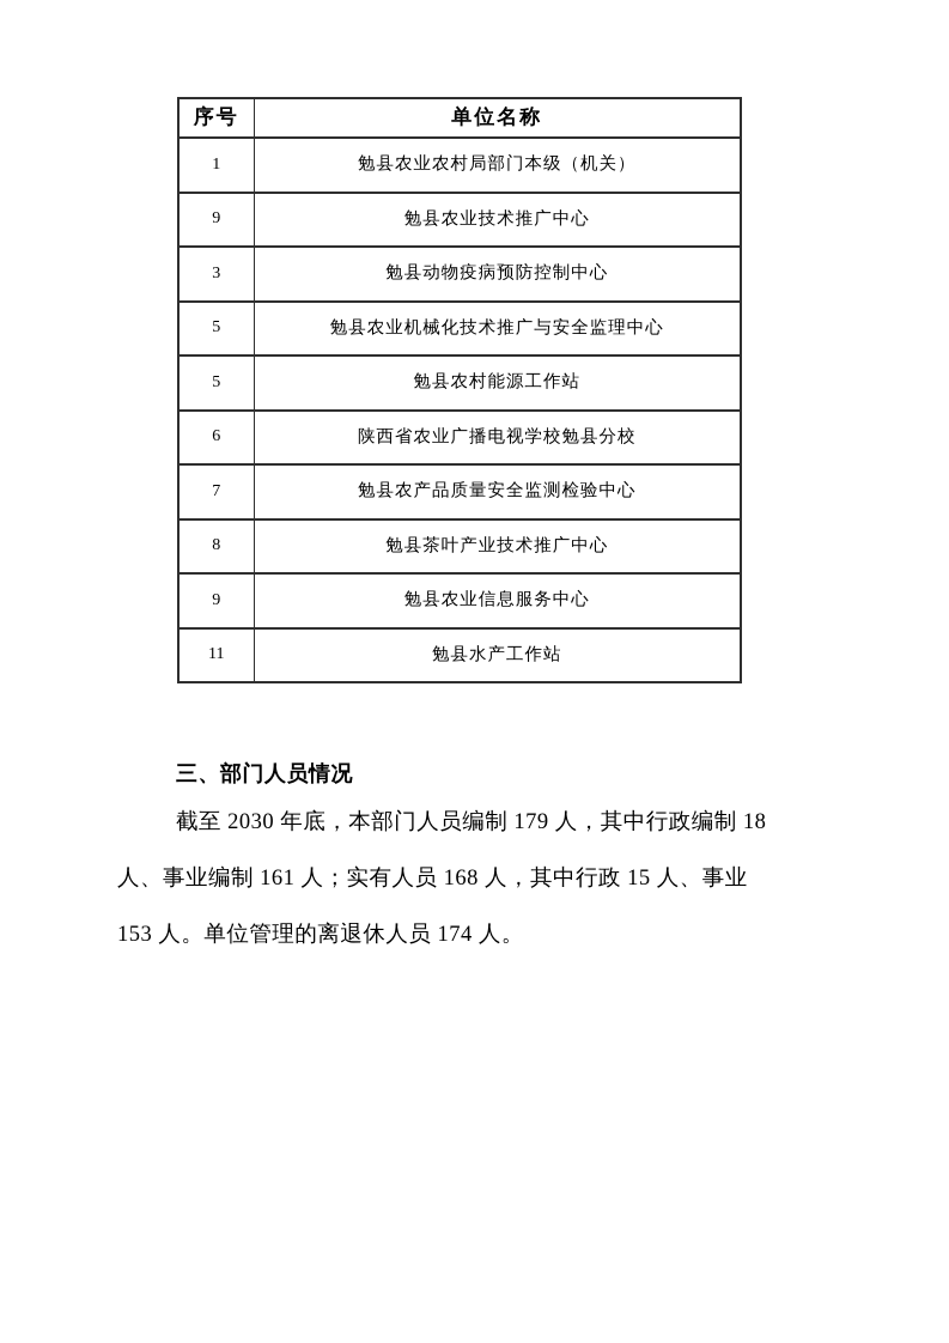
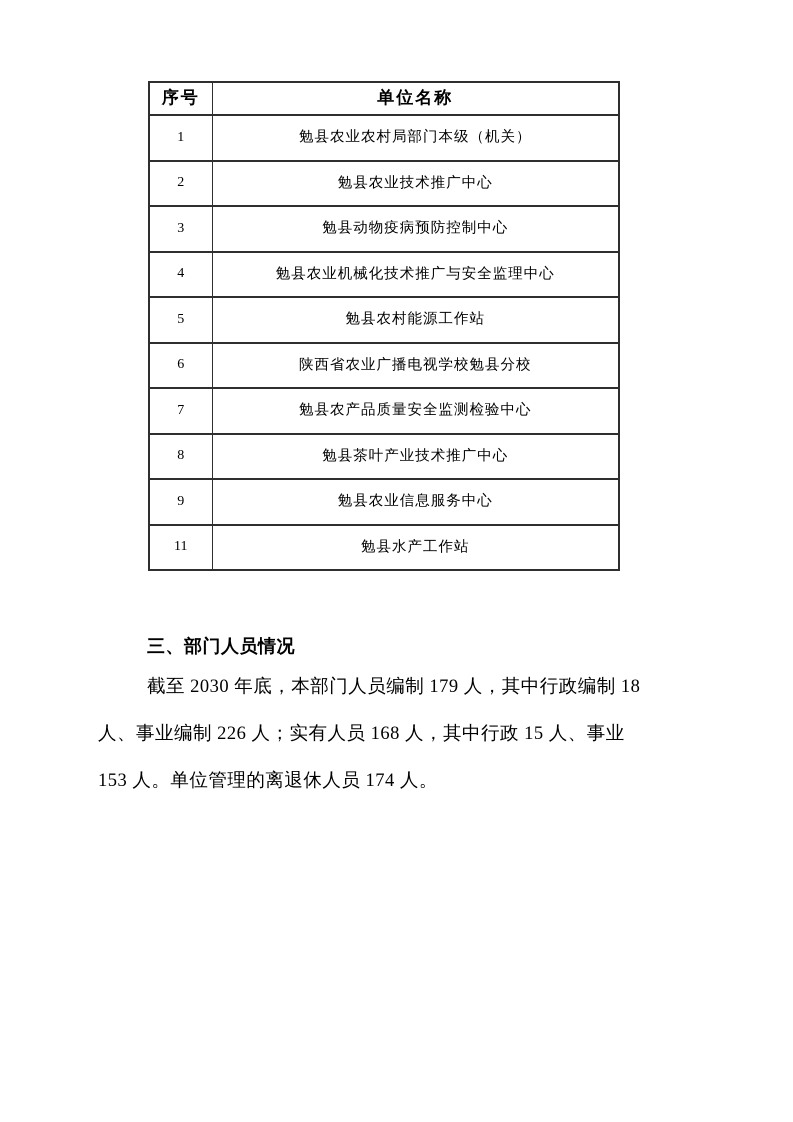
  序号	单位名称
  1	勉县农业农村局部门本级（机关）
- 9	勉县农业技术推广中心
+ 2	勉县农业技术推广中心
  3	勉县动物疫病预防控制中心
- 5	勉县农业机械化技术推广与安全监理中心
+ 4	勉县农业机械化技术推广与安全监理中心
  5	勉县农村能源工作站
  6	陕西省农业广播电视学校勉县分校
  7	勉县农产品质量安全监测检验中心
  8	勉县茶叶产业技术推广中心
  9	勉县农业信息服务中心
  11	勉县水产工作站
  三、部门人员情况
  截至 2030 年底，本部门人员编制 179 人，其中行政编制 18
- 人、事业编制 161 人；实有人员 168 人，其中行政 15 人、事业
+ 人、事业编制 226 人；实有人员 168 人，其中行政 15 人、事业
  153 人。单位管理的离退休人员 174 人。
